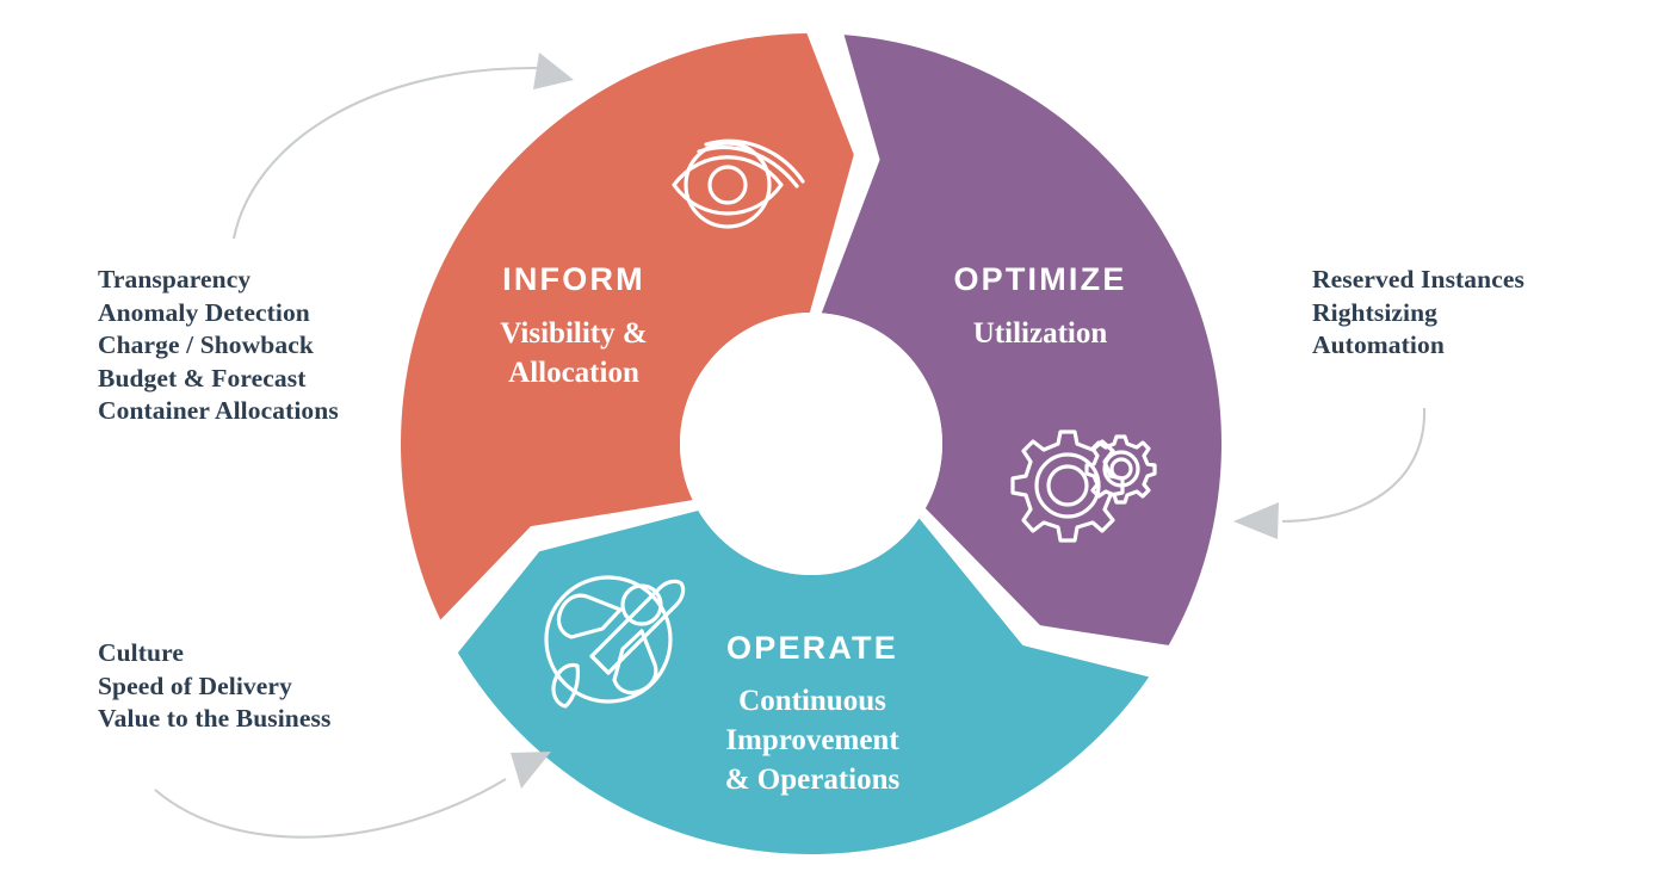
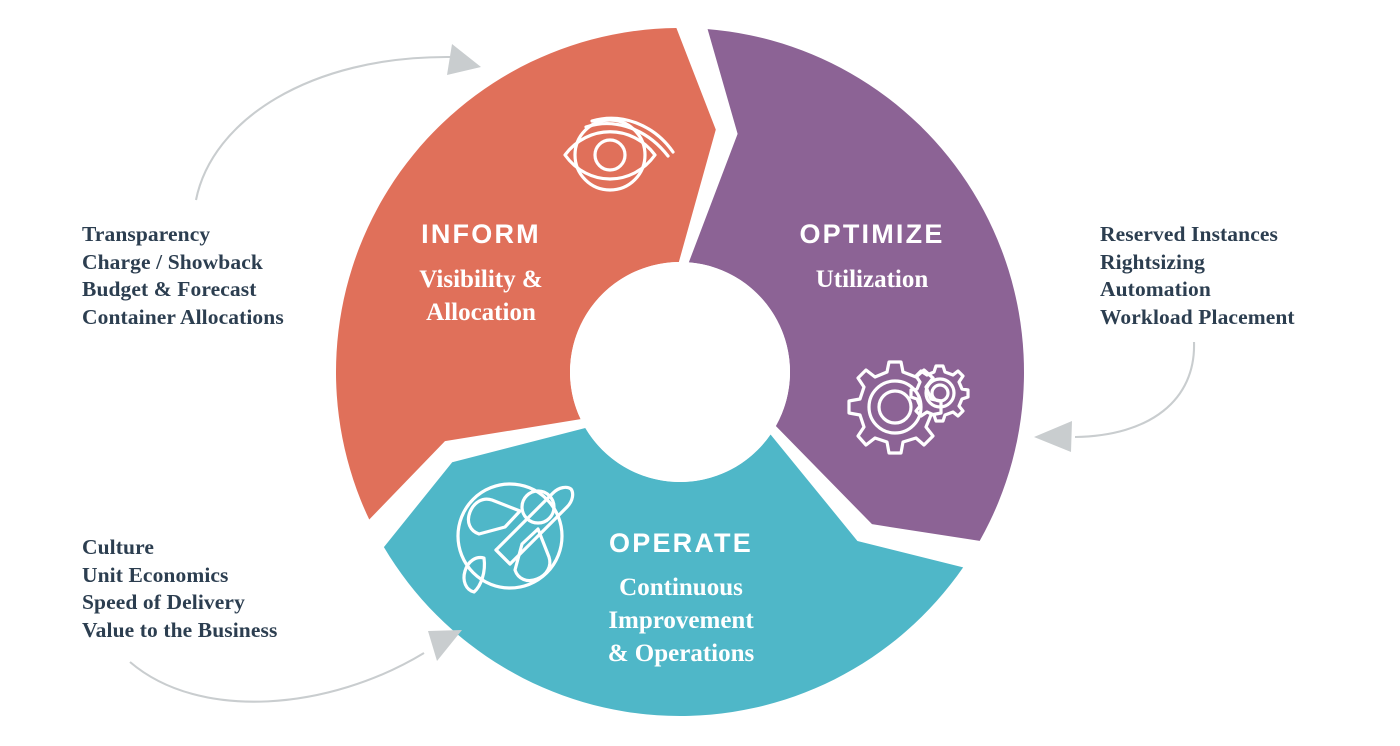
  INFORM
  Visibility &
  Allocation
  OPTIMIZE
  Utilization
  OPERATE
  Continuous
  Improvement
  & Operations
  Transparency
- Anomaly Detection
  Charge / Showback
  Budget & Forecast
  Container Allocations
  Reserved Instances
  Rightsizing
  Automation
+ Workload Placement
  Culture
+ Unit Economics
  Speed of Delivery
  Value to the Business
